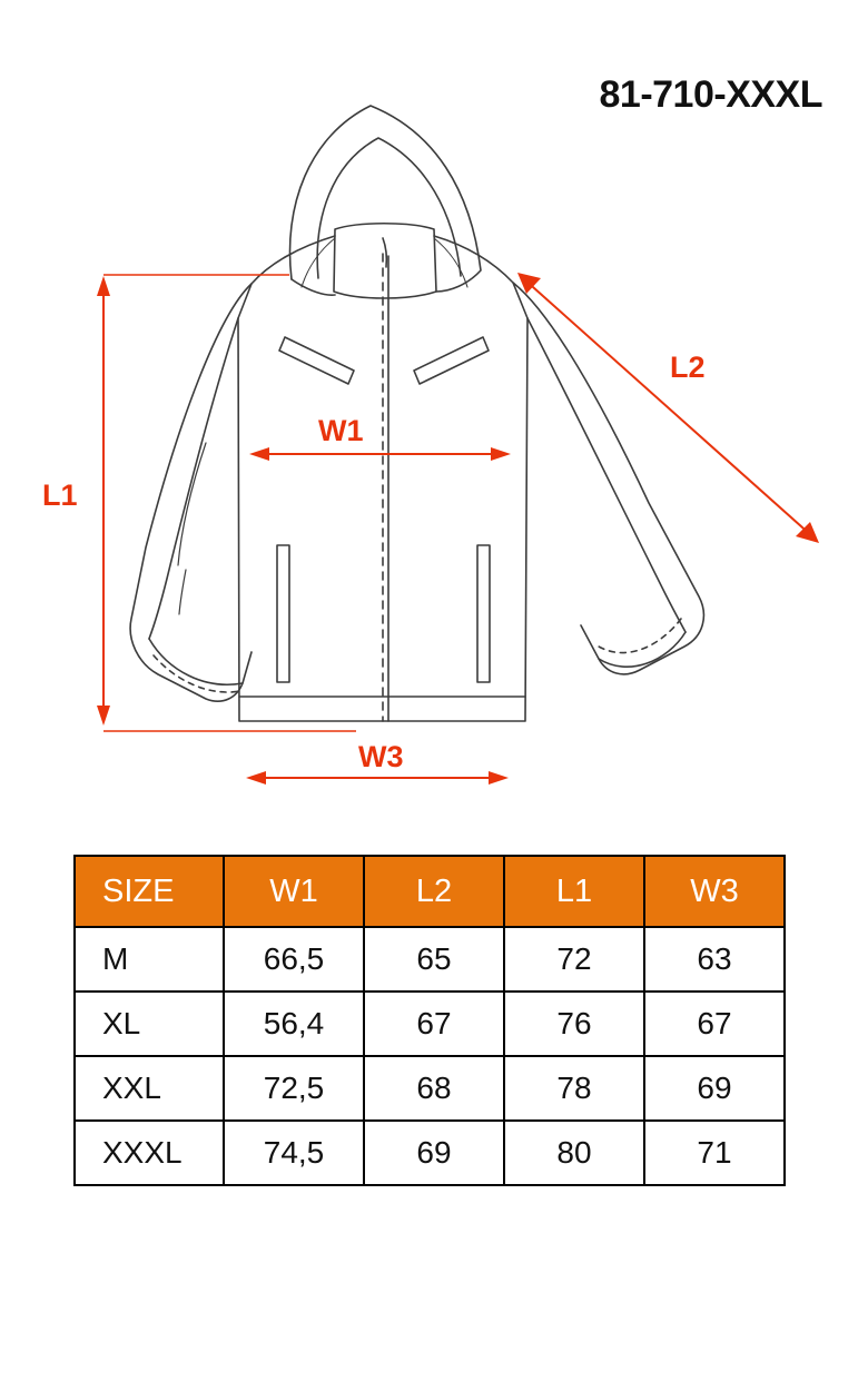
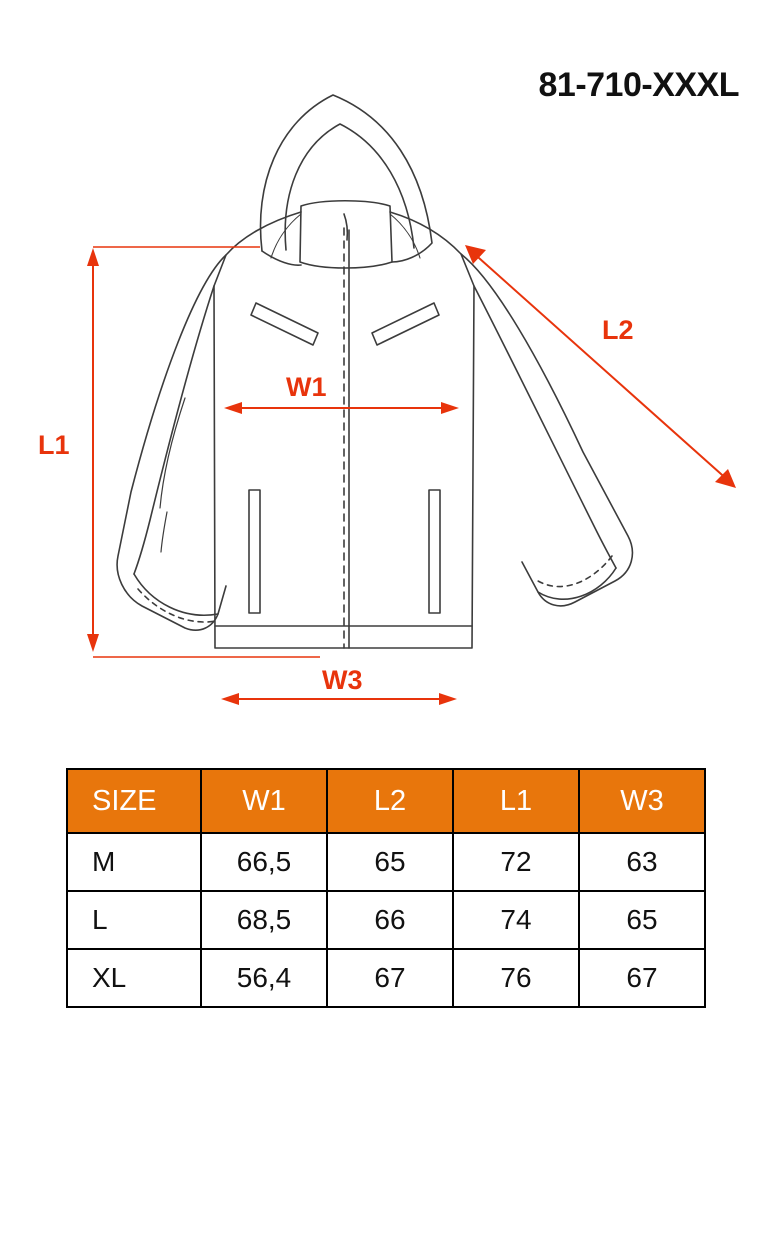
  81-710-XXXL
  L1
  L2
  W1
  W3
  SIZE	W1	L2	L1	W3
  M	66,5	65	72	63
+ L	68,5	66	74	65
  XL	56,4	67	76	67
- XXL	72,5	68	78	69
- XXXL	74,5	69	80	71
